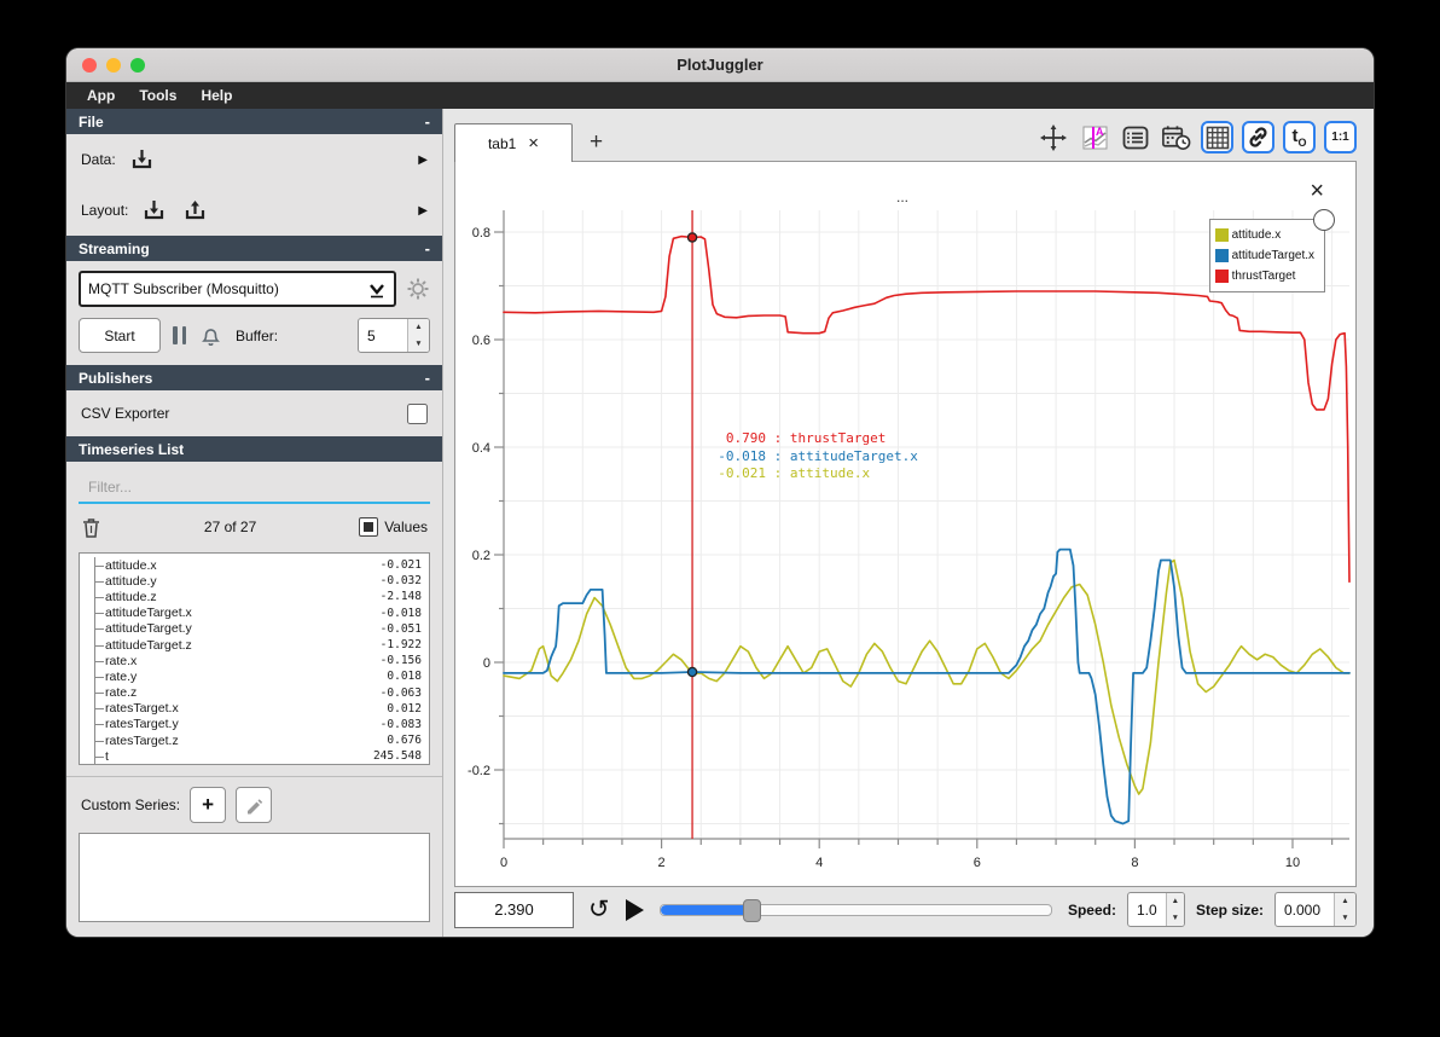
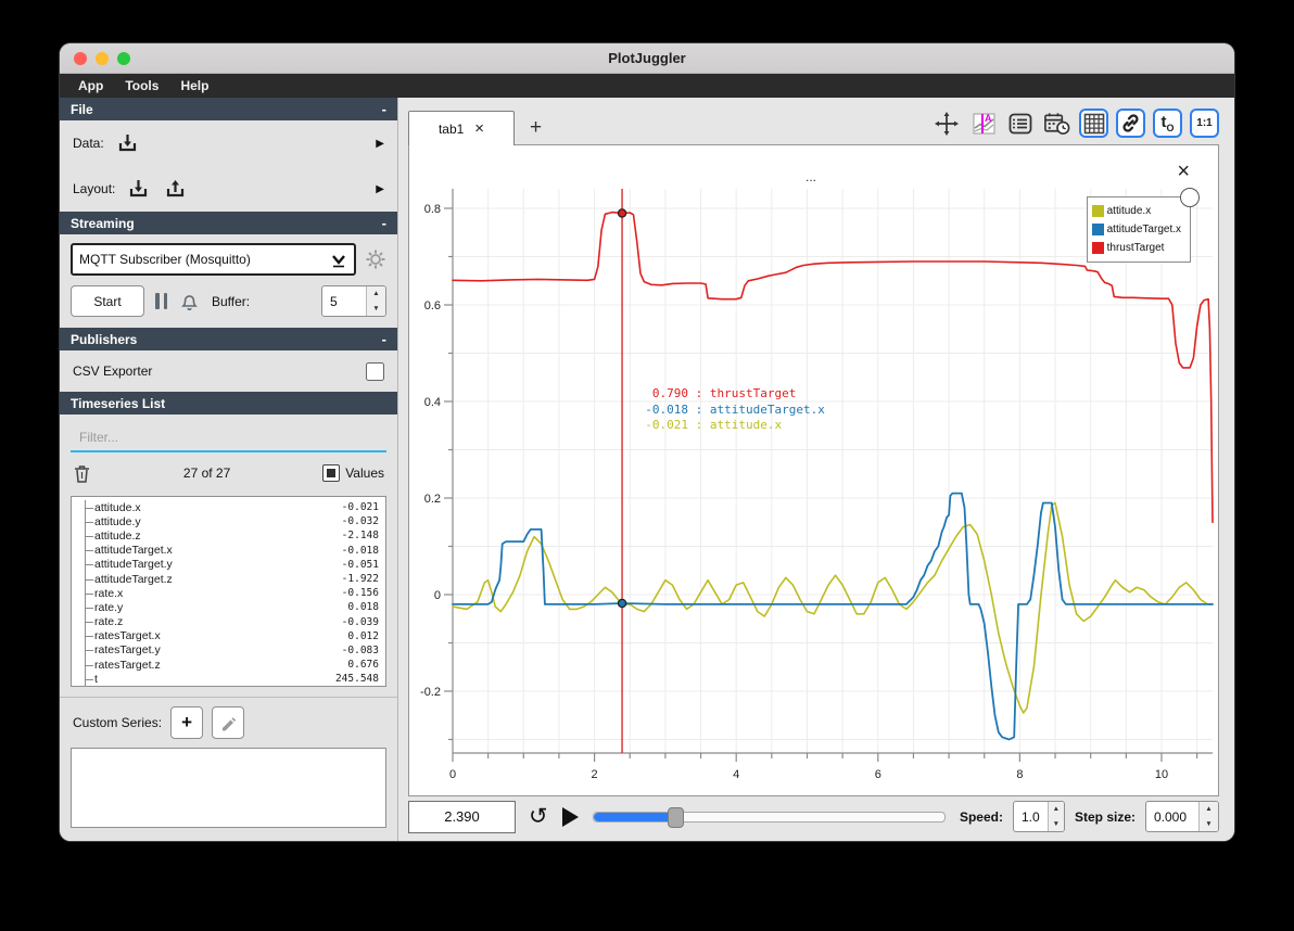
  PlotJuggler
  App
  Tools
  Help
  File
  -
  Data:
  ▶
  Layout:
  ▶
  Streaming
  -
  MQTT Subscriber (Mosquitto)
  Start
  Buffer:
  5
  Publishers
  -
  CSV Exporter
  Timeseries List
  Filter...
  27 of 27
  Values
  attitude.x
  -0.021
  attitude.y
  -0.032
  attitude.z
  -2.148
  attitudeTarget.x
  -0.018
  attitudeTarget.y
  -0.051
  attitudeTarget.z
  -1.922
  rate.x
  -0.156
  rate.y
  0.018
  rate.z
- -0.063
+ -0.039
  ratesTarget.x
  0.012
  ratesTarget.y
  -0.083
  ratesTarget.z
  0.676
  t
  245.548
  Custom Series:
  +
  tab1
  ×
  +
  A
  tO
  1:1
  -0.2
  0
  0.2
  0.4
  0.6
  0.8
  0
  2
  4
  6
  8
  10
  ...
  ×
  attitude.x
  attitudeTarget.x
  thrustTarget
  0.790
  :
  thrustTarget
  -0.018
  :
  attitudeTarget.x
  -0.021
  :
  attitude.x
  2.390
  ↺
  Speed:
  1.0
  Step size:
  0.000
